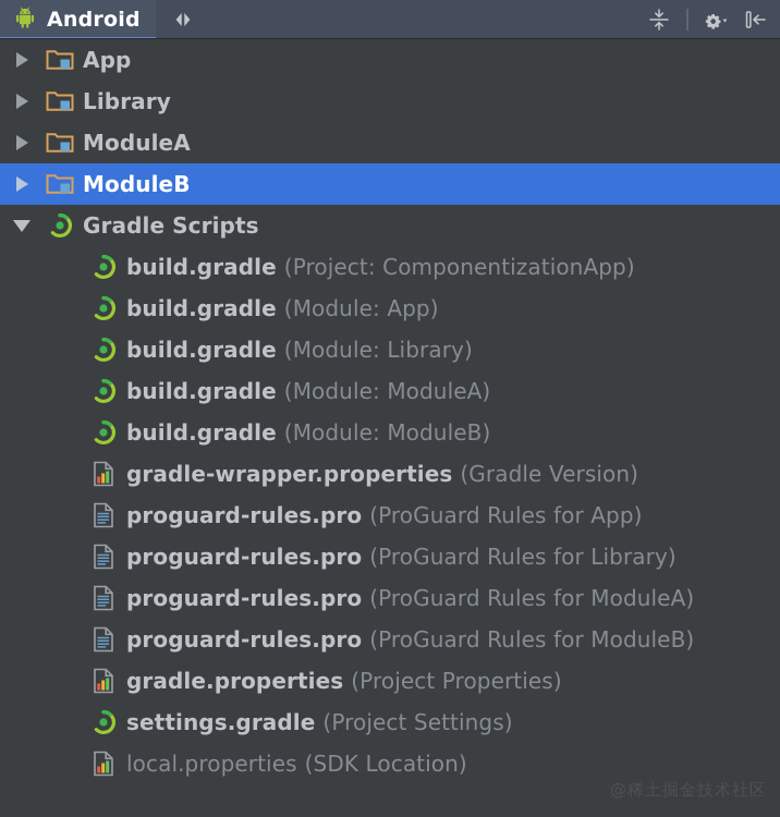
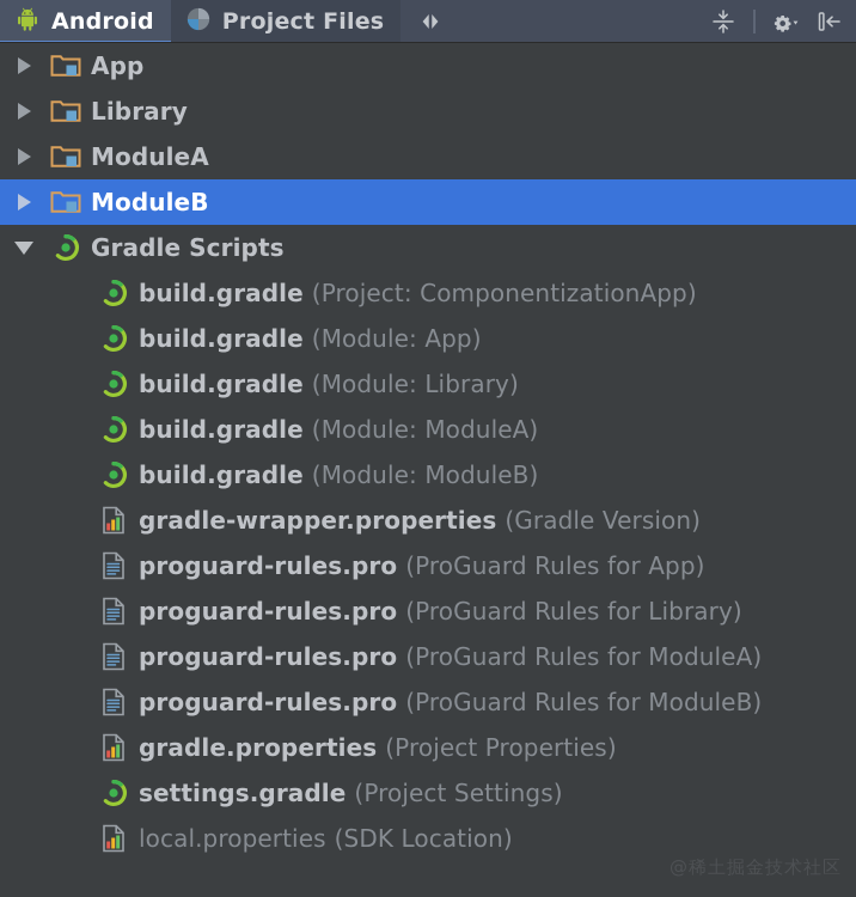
  Android
+ Project Files
  App
  Library
  ModuleA
  ModuleB
  Gradle Scripts
  build.gradle
  (Project: ComponentizationApp)
  build.gradle
  (Module: App)
  build.gradle
  (Module: Library)
  build.gradle
  (Module: ModuleA)
  build.gradle
  (Module: ModuleB)
  gradle-wrapper.properties
  (Gradle Version)
  proguard-rules.pro
  (ProGuard Rules for App)
  proguard-rules.pro
  (ProGuard Rules for Library)
  proguard-rules.pro
  (ProGuard Rules for ModuleA)
  proguard-rules.pro
  (ProGuard Rules for ModuleB)
  gradle.properties
  (Project Properties)
  settings.gradle
  (Project Settings)
  local.properties
  (SDK Location)
